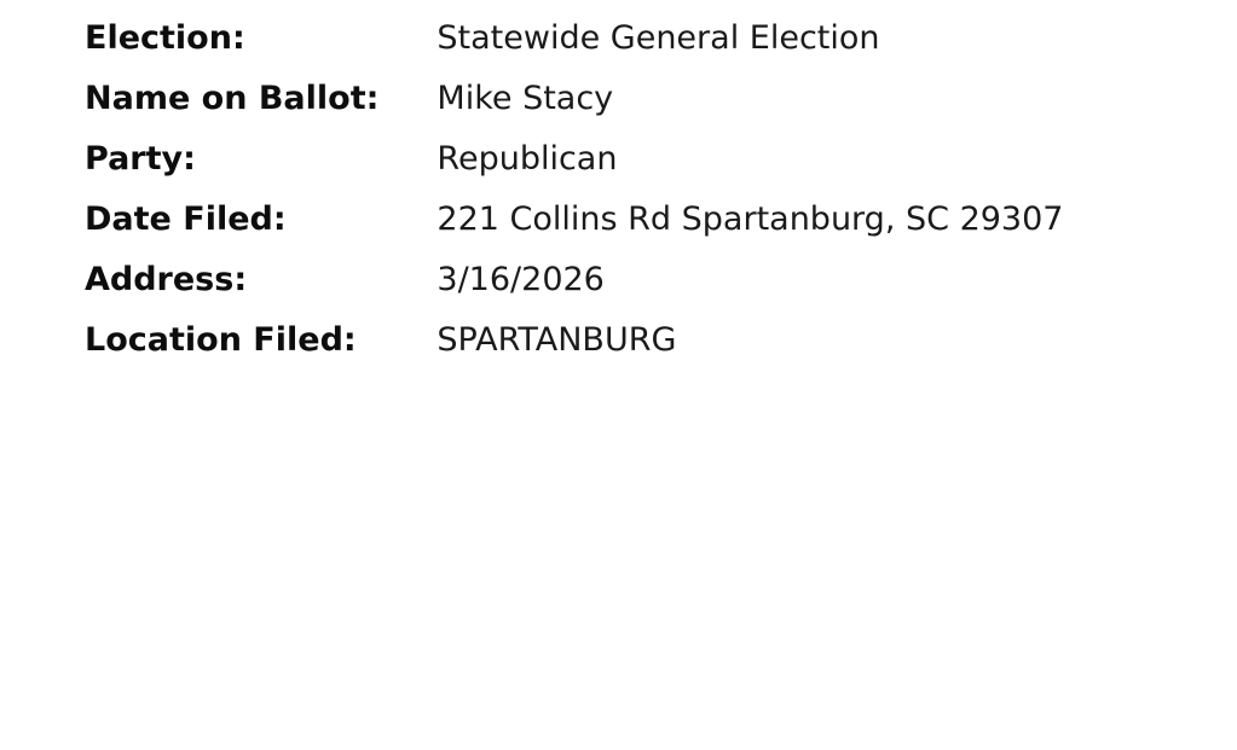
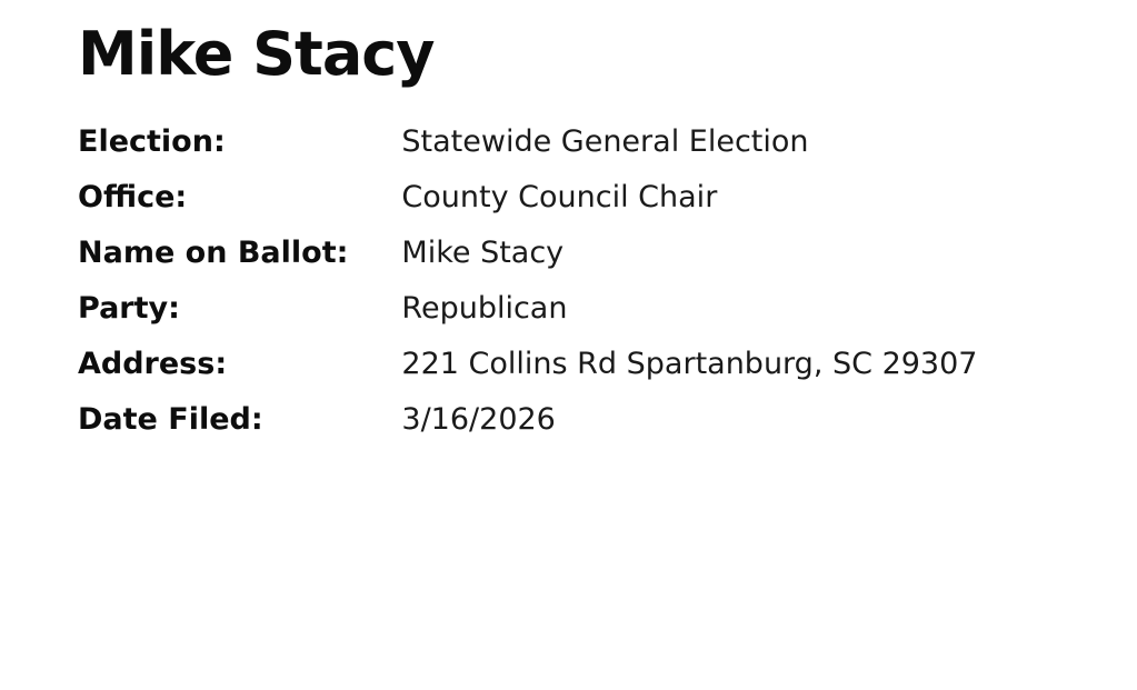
+ Mike Stacy
  Election:	Statewide General Election
+ Office:	County Council Chair
  Name on Ballot:	Mike Stacy
  Party:	Republican
- Date Filed:	221 Collins Rd Spartanburg, SC 29307
+ Address:	221 Collins Rd Spartanburg, SC 29307
- Address:	3/16/2026
+ Date Filed:	3/16/2026
- Location Filed:	SPARTANBURG
